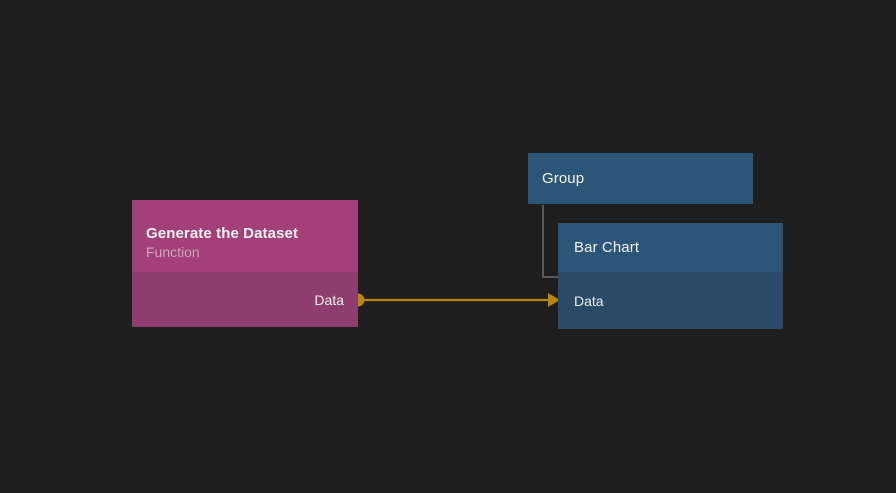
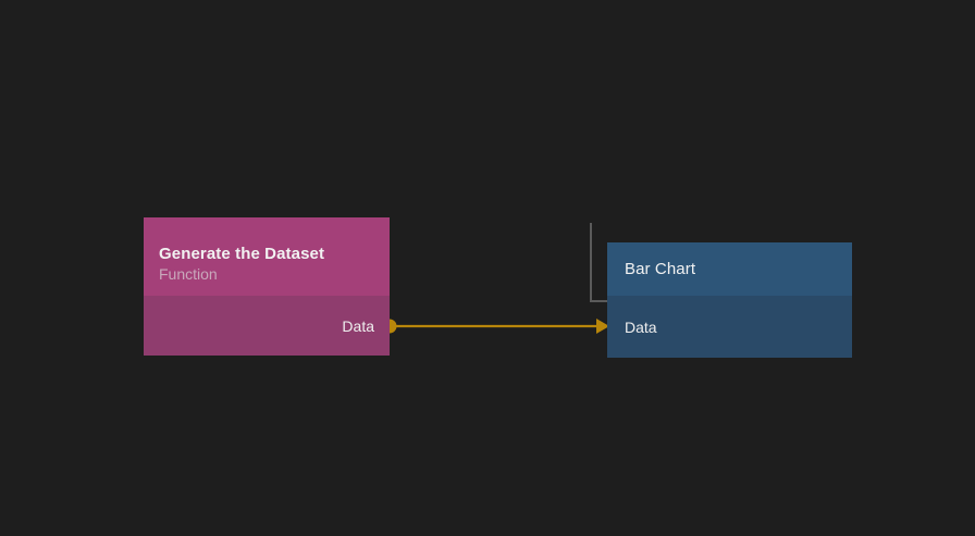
  Generate the Dataset
  Function
  Data
- Group
  Bar Chart
  Data
